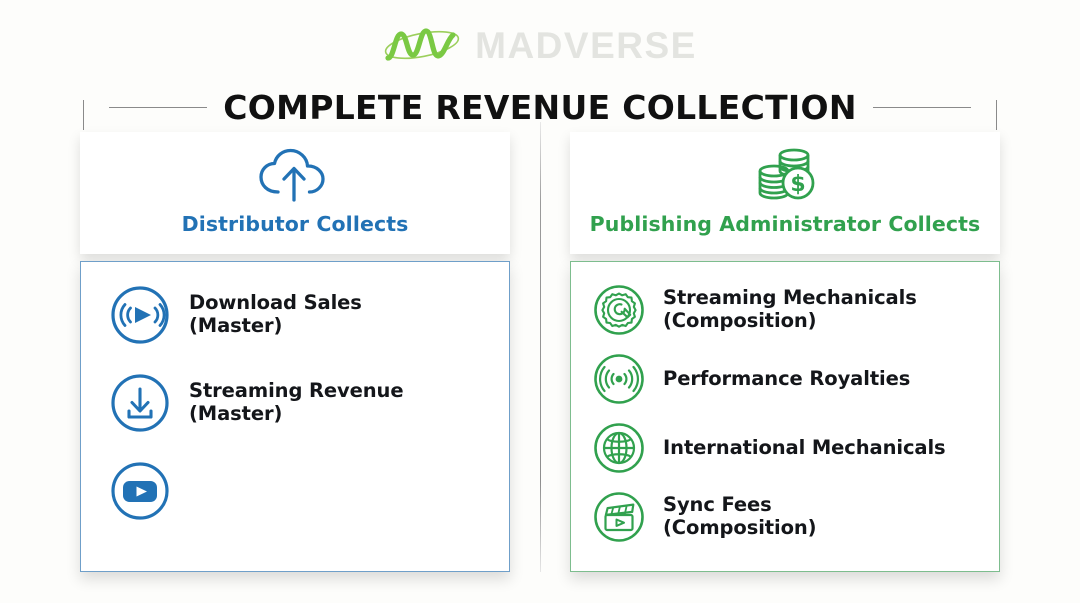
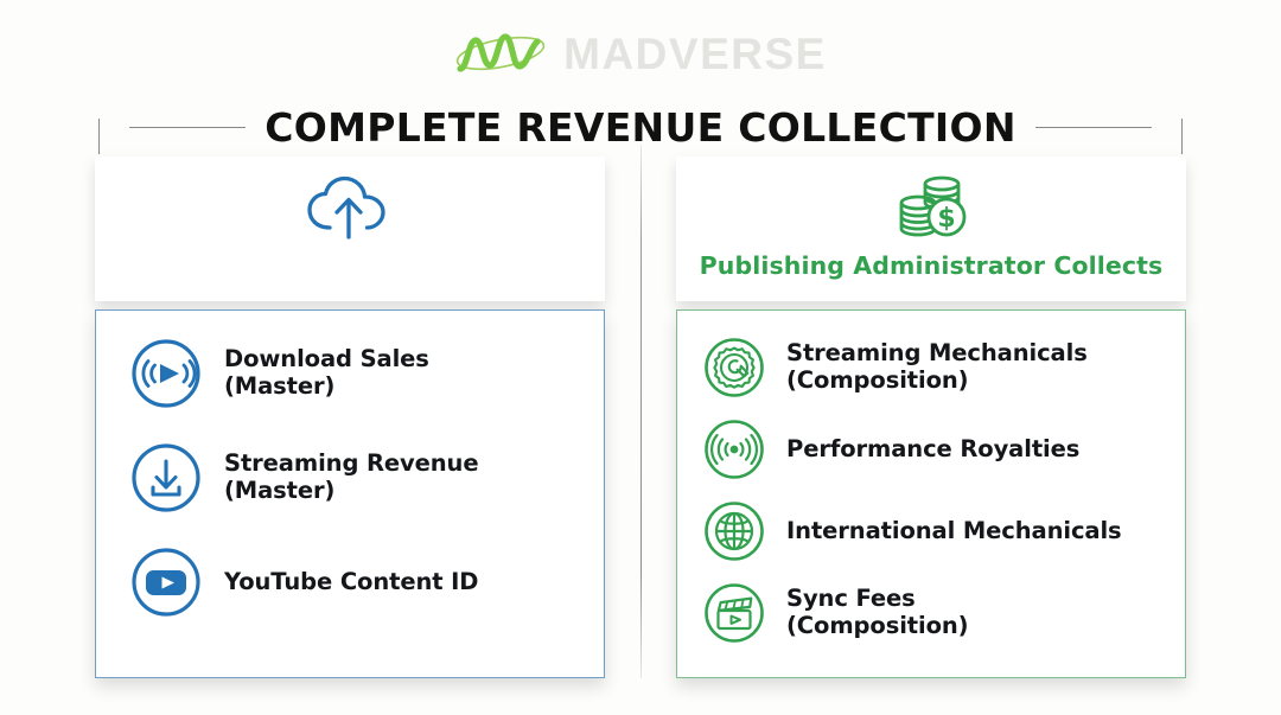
  MADVERSE
  COMPLETE REVENUE COLLECTION
- Distributor Collects
  Download Sales
  (Master)
  Streaming Revenue
  (Master)
+ YouTube Content ID
  $
  Publishing Administrator Collects
  Streaming Mechanicals
  (Composition)
  Performance Royalties
  International Mechanicals
  Sync Fees
  (Composition)
